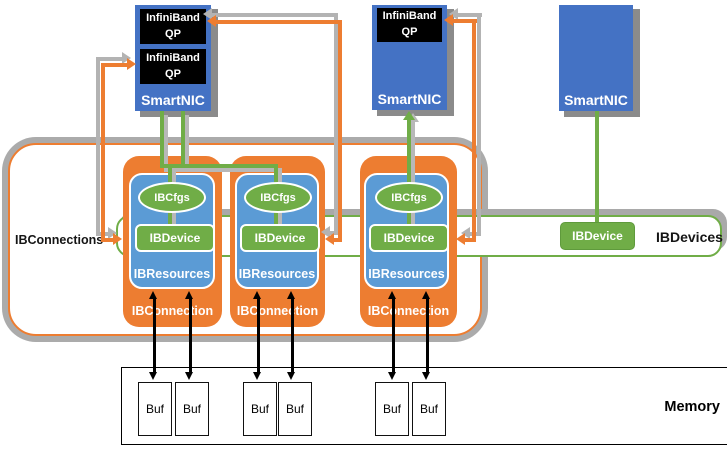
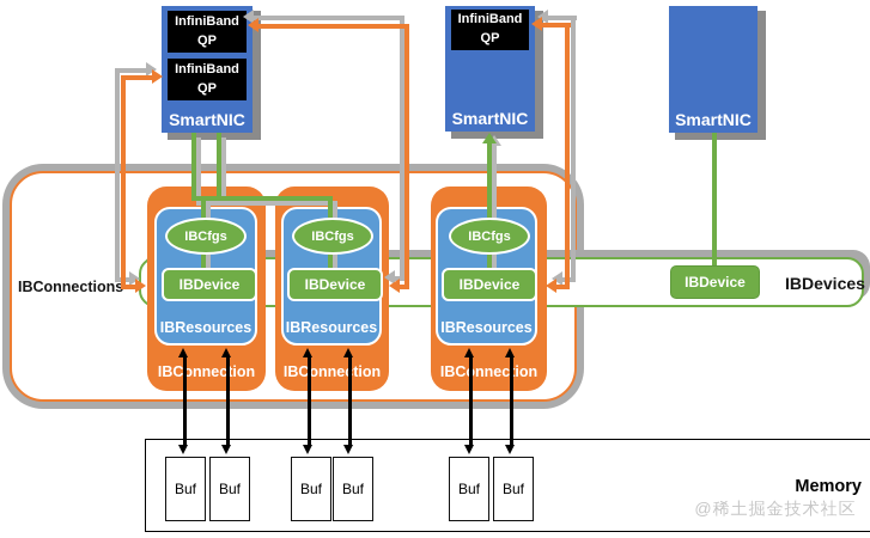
  InfiniBand QP
  InfiniBand QP
  SmartNIC
  InfiniBand QP
  SmartNIC
  SmartNIC
  IBConnections
  IBDevices
  IBDevice
  IBConnection
  IBConnetion
  IBCnnecion
  IBResources
  IBResources
  IBResources
  IBCfgs
  IBCfgs
  IBCfgs
  IBDevice
  IBDevice
  IBDevice
  Buf
  Buf
  Buf
  Buf
  Buf
  Buf
  Memory
+ @稀土掘金技术社区
